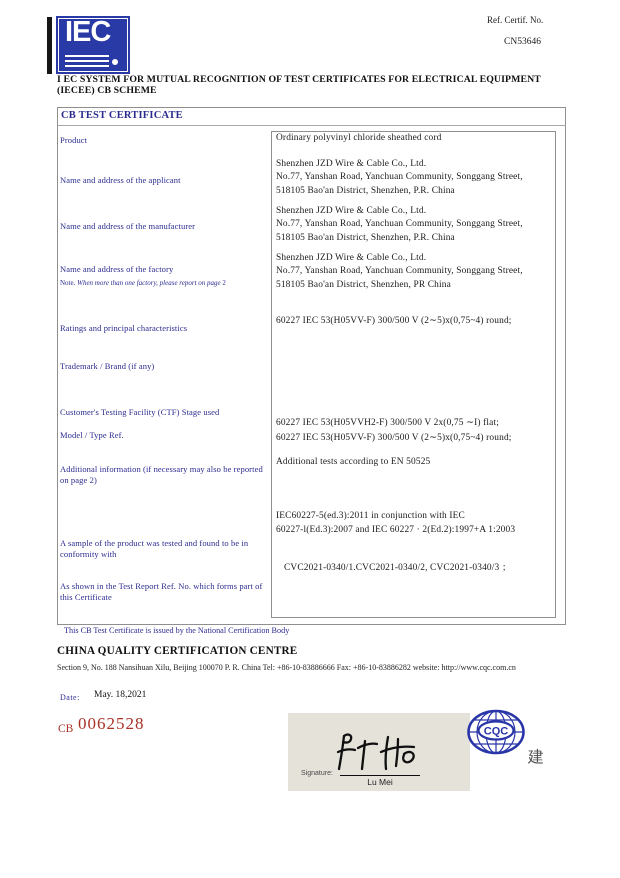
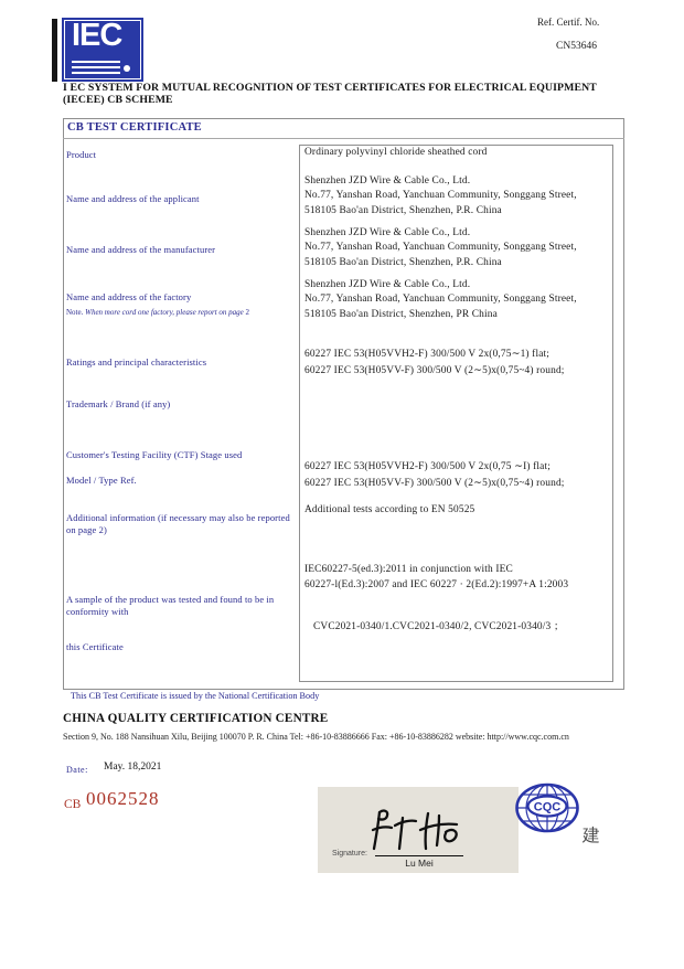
  IEC
  Ref. Certif. No.
  CN53646
  I EC SYSTEM FOR MUTUAL RECOGNITION OF TEST CERTIFICATES FOR ELECTRICAL EQUIPMENT
  (IECEE) CB SCHEME
  CB TEST CERTIFICATE
  Product
  Name and address of the applicant
  Name and address of the manufacturer
  Name and address of the factory
- Note. When more than one factory, please report on page 2
+ Note. When more cord one factory, please report on page 2
  Ratings and principal characteristics
  Trademark / Brand (if any)
  Customer's Testing Facility (CTF) Stage used
  Model / Type Ref.
  Additional information (if necessary may also be reported
  on page 2)
  A sample of the product was tested and found to be in
  conformity with
- As shown in the Test Report Ref. No. which forms part of
  this Certificate
  Ordinary polyvinyl chloride sheathed cord
  Shenzhen JZD Wire & Cable Co., Ltd.
  No.77, Yanshan Road, Yanchuan Community, Songgang Street,
  518105 Bao'an District, Shenzhen, P.R. China
  Shenzhen JZD Wire & Cable Co., Ltd.
  No.77, Yanshan Road, Yanchuan Community, Songgang Street,
  518105 Bao'an District, Shenzhen, P.R. China
  Shenzhen JZD Wire & Cable Co., Ltd.
  No.77, Yanshan Road, Yanchuan Community, Songgang Street,
  518105 Bao'an District, Shenzhen, PR China
+ 60227 IEC 53(H05VVH2-F) 300/500 V 2x(0,75∼1) flat;
  60227 IEC 53(H05VV-F) 300/500 V (2∼5)x(0,75~4) round;
  60227 IEC 53(H05VVH2-F) 300/500 V 2x(0,75 ∼I) flat;
  60227 IEC 53(H05VV-F) 300/500 V (2∼5)x(0,75~4) round;
  Additional tests according to EN 50525
  IEC60227-5(ed.3):2011 in conjunction with IEC
  60227-l(Ed.3):2007 and IEC 60227 · 2(Ed.2):1997+A 1:2003
  CVC2021-0340/1.CVC2021-0340/2, CVC2021-0340/3；
  This CB Test Certificate is issued by the National Certification Body
  CHINA QUALITY CERTIFICATION CENTRE
  Section 9, No. 188 Nansihuan Xilu, Beijing 100070 P. R. China Tel: +86-10-83886666 Fax: +86-10-83886282 website: http://www.cqc.com.cn
  Date:
  May. 18,2021
  CB
  0062528
  Lu Mei
  CQC
  建
